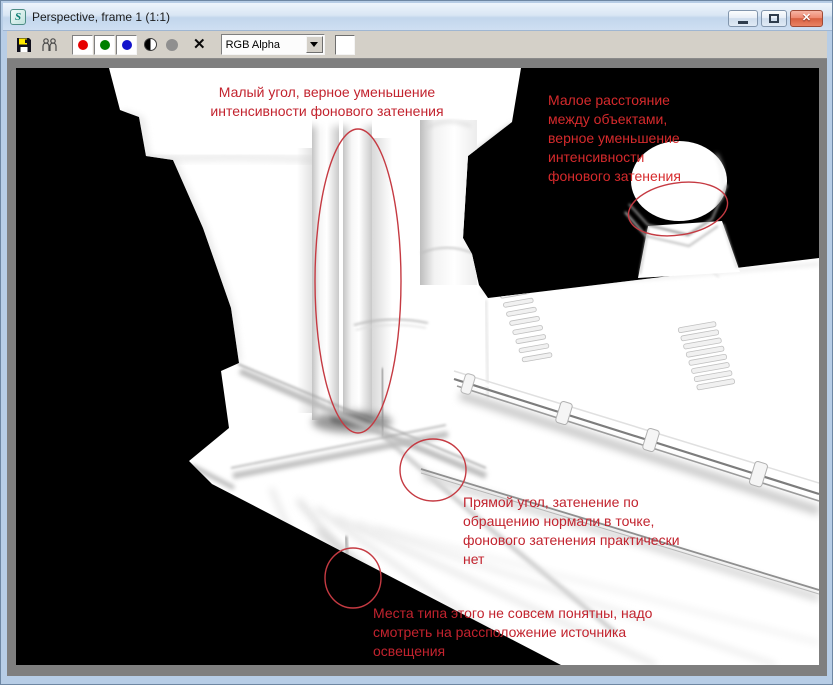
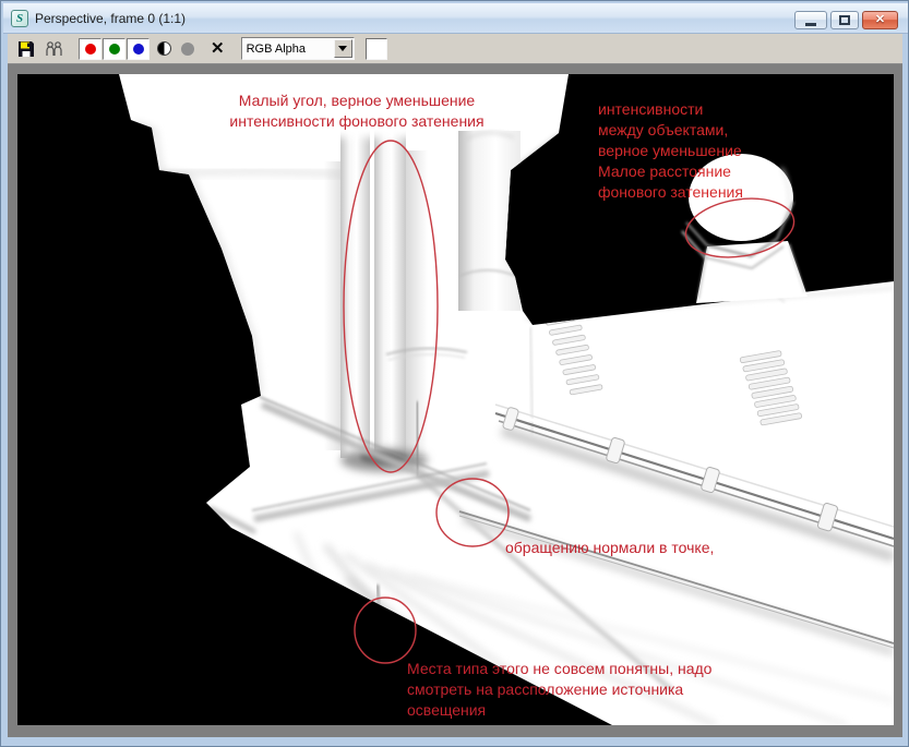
  S
- Perspective, frame 1 (1:1)
+ Perspective, frame 0 (1:1)
  ✕
  ✕
  RGB Alpha
  Малый угол, верное уменьшение
  интенсивности фонового затенения
- Малое расстояние
+ интенсивности
  между объектами,
  верное уменьшение
- интенсивности
+ Малое расстояние
  фонового затенения
- Прямой угол, затенение по
  обращению нормали в точке,
- фонового затенения практически
- нет
  Места типа этого не совсем понятны, надо
  смотреть на рассположение источника
  освещения
